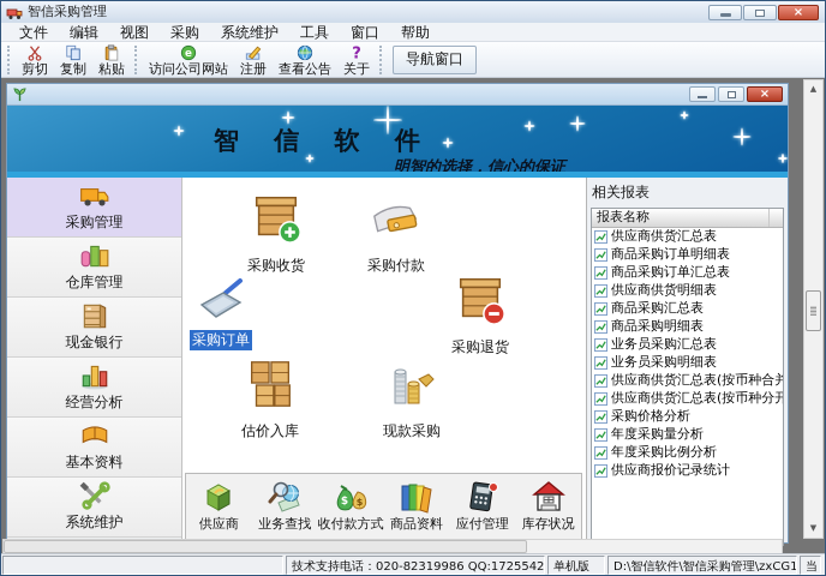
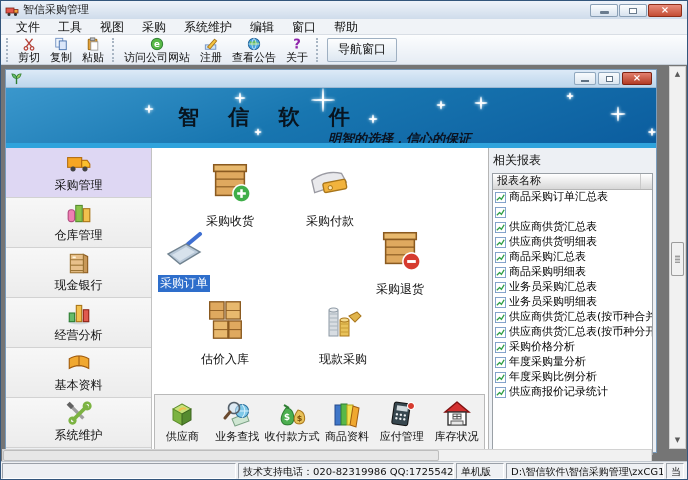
  智信采购管理
  ×
  文件
- 编辑
+ 工具
  视图
  采购
  系统维护
- 工具
+ 编辑
  窗口
  帮助
  剪切
  复制
  粘贴
  e
  访问公司网站
  注册
  查看公告
  ?
  关于
  导航窗口
  ×
  智 信 软 件
  明智的选择，信心的保证
  采购管理
  仓库管理
  现金银行
  经营分析
  基本资料
  系统维护
  采购收货
  采购付款
  采购订单
  采购退货
  估价入库
  现款采购
  供应商
  业务查找
  $
  $
  收付款方式
  商品资料
  应付管理
  库存状况
  相关报表
  报表名称
- 供应商供货汇总表
+ 商品采购订单汇总表
- 商品采购订单明细表
- 商品采购订单汇总表
+ 供应商供货汇总表
  供应商供货明细表
  商品采购汇总表
  商品采购明细表
  业务员采购汇总表
  业务员采购明细表
  供应商供货汇总表(按币种合并
  供应商供货汇总表(按币种分开
  采购价格分析
  年度采购量分析
  年度采购比例分析
  供应商报价记录统计
  ▲
  ▼
  技术支持电话：020-82319986 QQ:1725542
  单机版
  D:\智信软件\智信采购管理\zxCG1
  当
